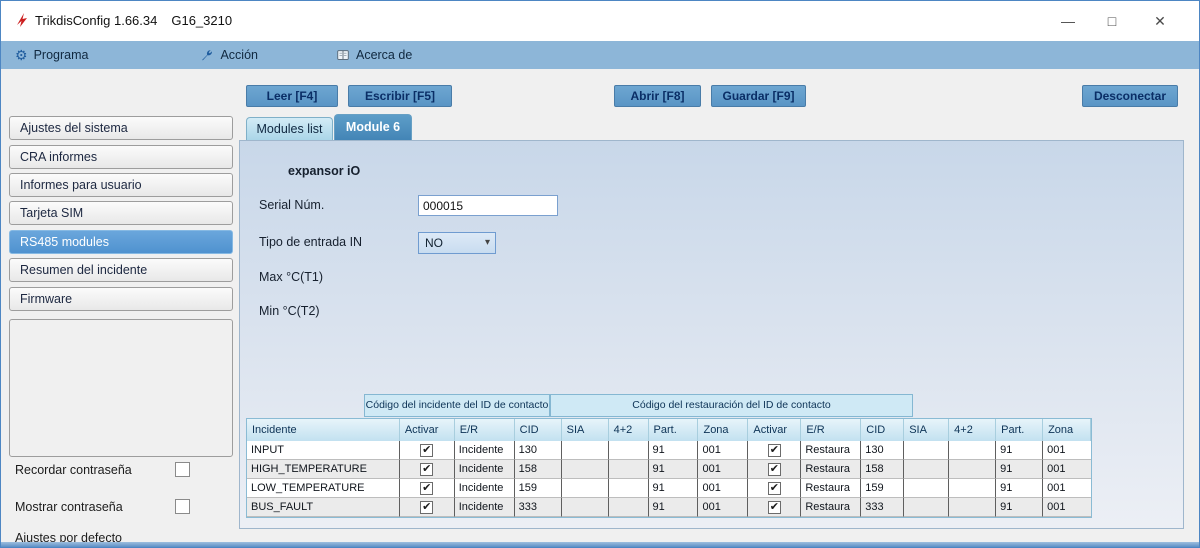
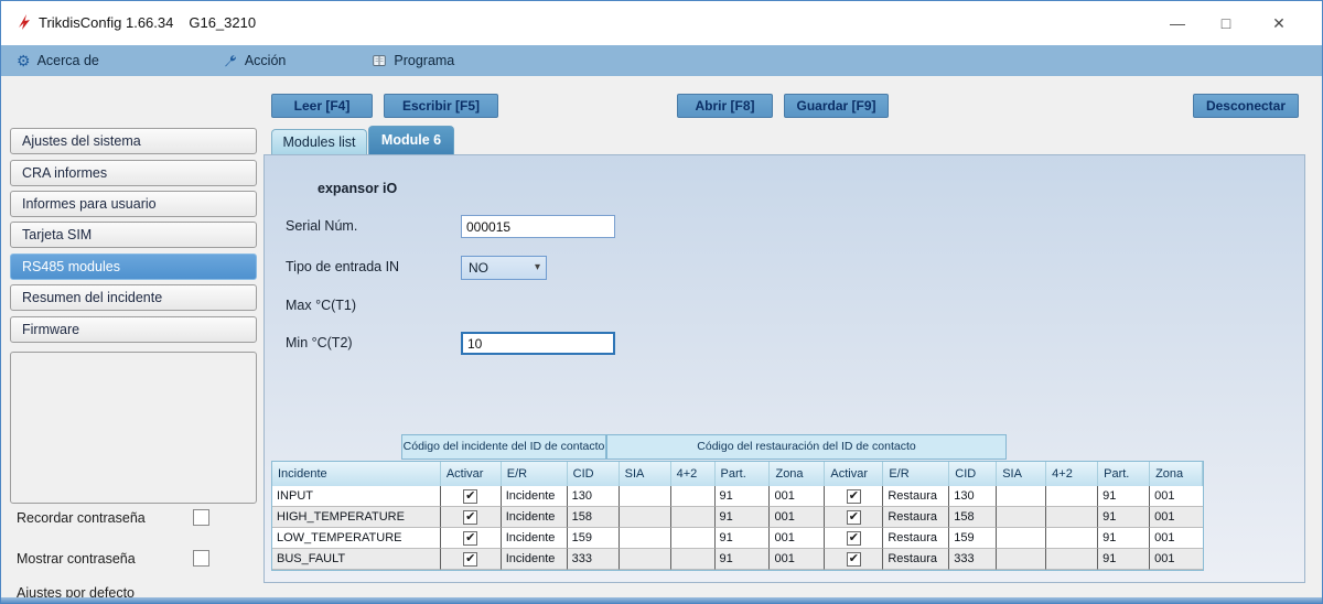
  TrikdisConfig 1.66.34 G16_3210
  —
  □
  ✕
  ⚙
- Programa
+ Acerca de
  Acción
- Acerca de
+ Programa
  Leer [F4]
  Escribir [F5]
  Abrir [F8]
  Guardar [F9]
  Desconectar
  Ajustes del sistema
  CRA informes
  Informes para usuario
  Tarjeta SIM
  RS485 modules
  Resumen del incidente
  Firmware
  Recordar contraseña
  Mostrar contraseña
  Ajustes por defecto
  Modules list
  Module 6
  expansor iO
  Serial Núm.
  000015
  Tipo de entrada IN
  NO
  ▾
  Max °C(T1)
  Min °C(T2)
+ 10
  Código del incidente del ID de contacto
  Código del restauración del ID de contacto
  Incidente
  Activar
  E/R
  CID
  SIA
  4+2
  Part.
  Zona
  Activar
  E/R
  CID
  SIA
  4+2
  Part.
  Zona
  INPUT
  ✔
  Incidente
  130
  91
  001
  ✔
  Restaura
  130
  91
  001
  HIGH_TEMPERATURE
  ✔
  Incidente
  158
  91
  001
  ✔
  Restaura
  158
  91
  001
  LOW_TEMPERATURE
  ✔
  Incidente
  159
  91
  001
  ✔
  Restaura
  159
  91
  001
  BUS_FAULT
  ✔
  Incidente
  333
  91
  001
  ✔
  Restaura
  333
  91
  001
